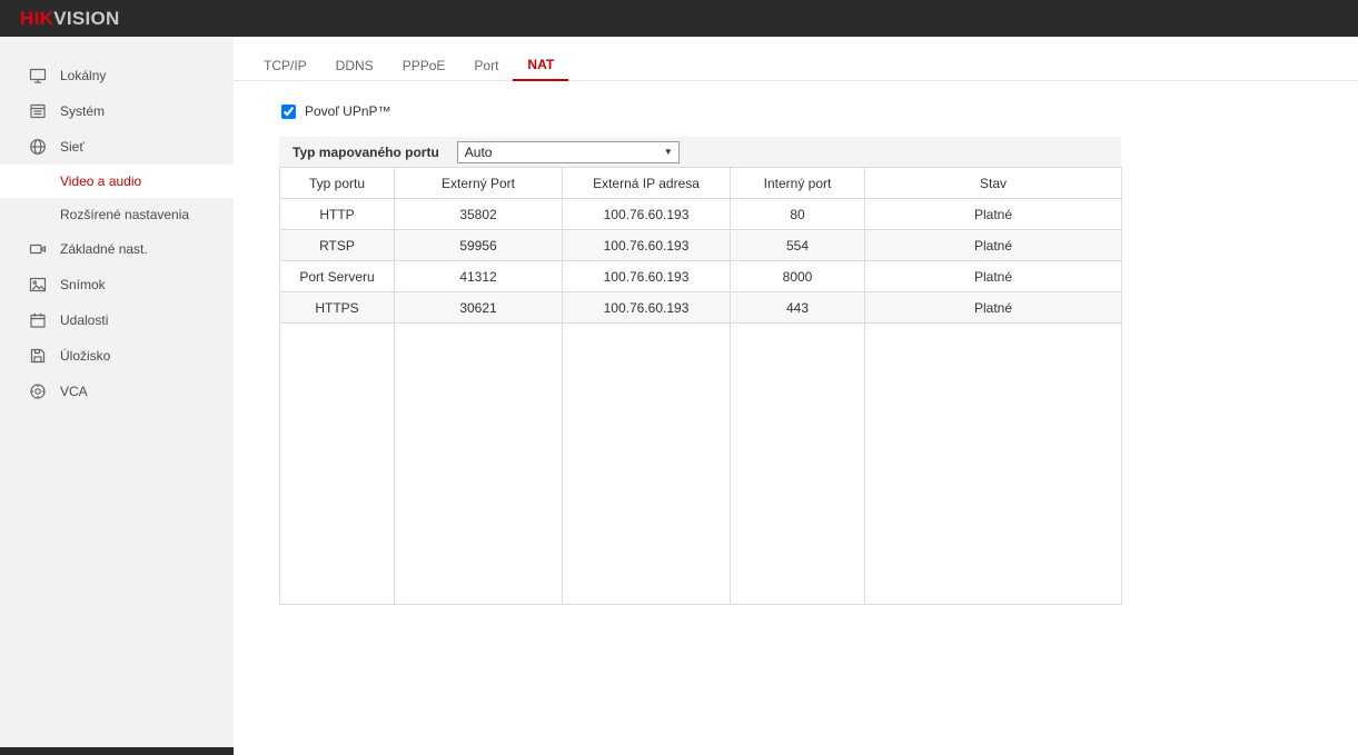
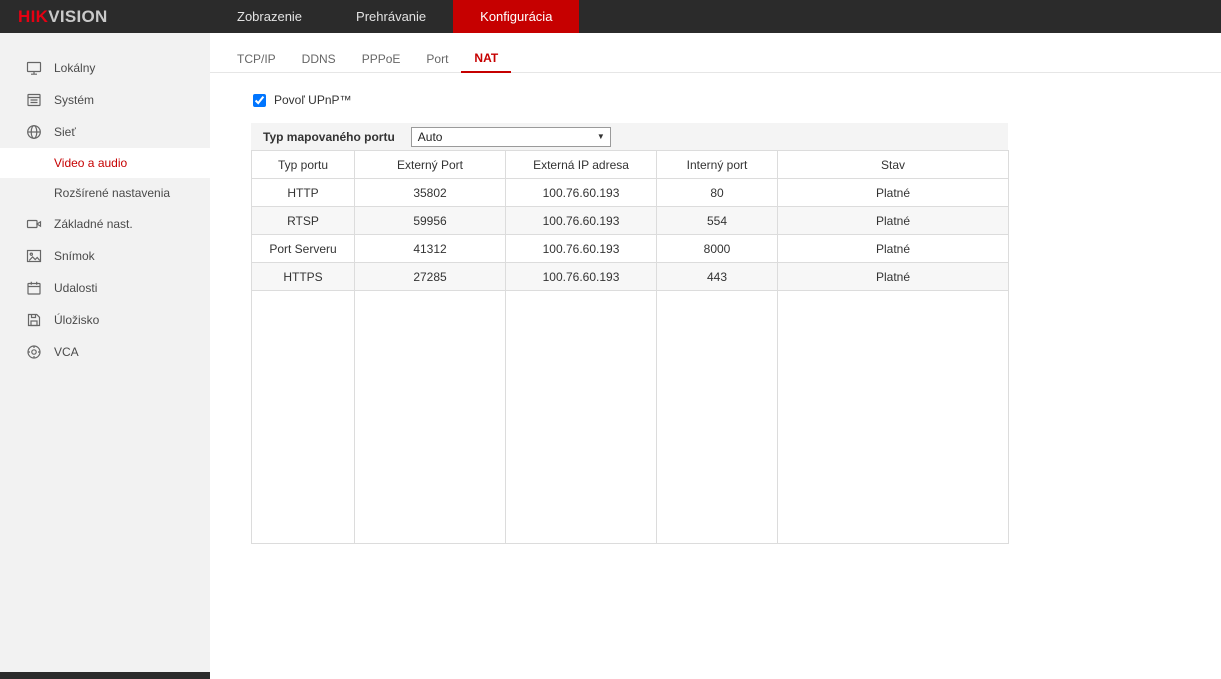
  HIK
  VISION
+ Zobrazenie
+ Prehrávanie
+ Konfigurácia
  Lokálny
  Systém
  Sieť
  Video a audio
  Rozšírené nastavenia
  Základné nast.
  Snímok
  Udalosti
  Úložisko
  VCA
  TCP/IP
  DDNS
  PPPoE
  Port
  NAT
  Povoľ UPnP™
  Typ mapovaného portu
  Auto
  ▼
  Typ portu	Externý Port	Externá IP adresa	Interný port	Stav
  HTTP	35802	100.76.60.193	80	Platné
  RTSP	59956	100.76.60.193	554	Platné
  Port Serveru	41312	100.76.60.193	8000	Platné
- HTTPS	30621	100.76.60.193	443	Platné
+ HTTPS	27285	100.76.60.193	443	Platné
